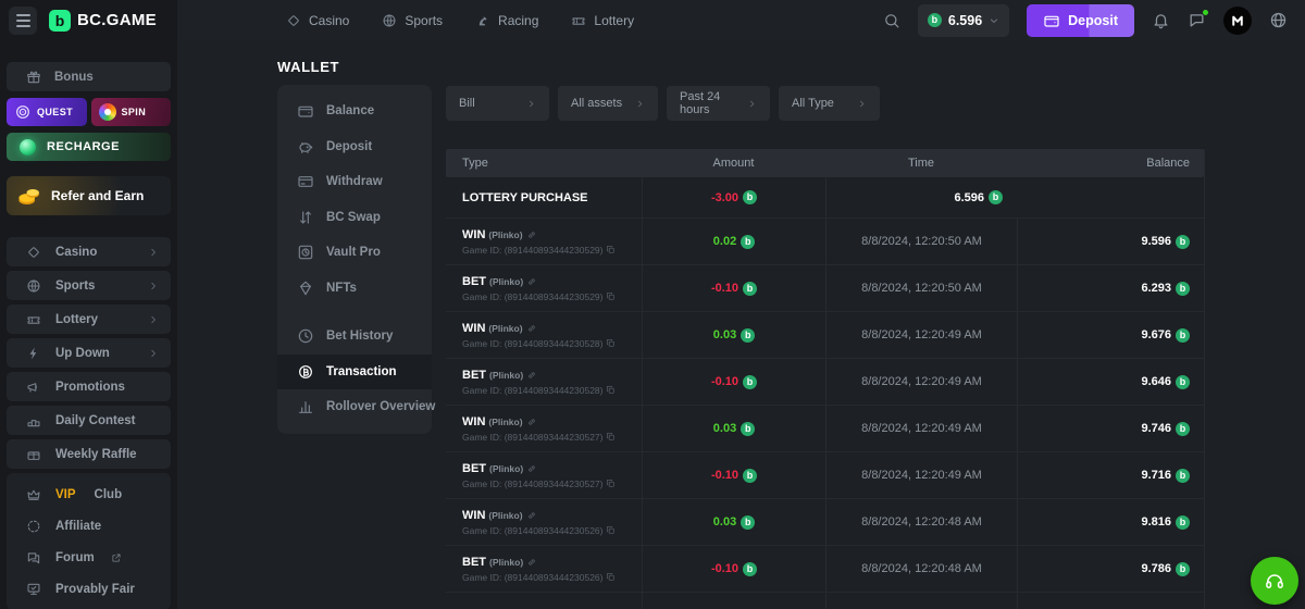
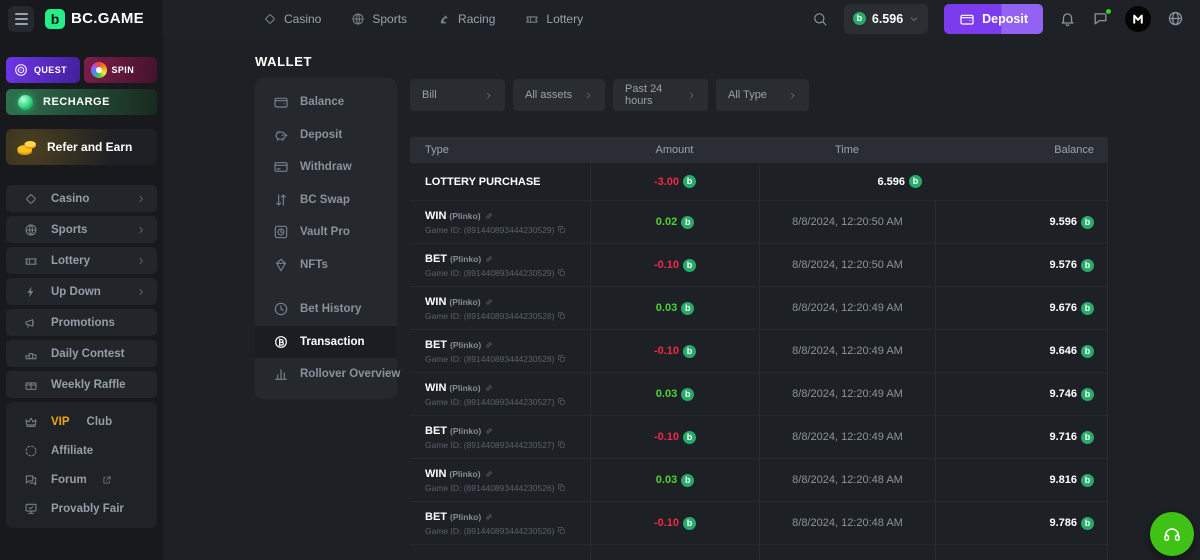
  b
  BC.GAME
  Casino
  Sports
  Racing
  Lottery
  b
  6.596
  Deposit
- Bonus
  QUEST
  SPIN
  RECHARGE
  Refer and Earn
  Casino
  Sports
  Lottery
  Up Down
  Promotions
  Daily Contest
  Weekly Raffle
  VIP
  Club
  Affiliate
  Forum
  Provably Fair
  WALLET
  Balance
  Deposit
  Withdraw
  BC Swap
  Vault Pro
  NFTs
  Bet History
  Transaction
  Rollover Overview
  Bill
  All assets
  Past 24 hours
  All Type
  Type
  Amount
  Time
  Balance
  LOTTERY PURCHASE
  -3.00
  b
  6.596
  b
  WIN
  (Plinko)
  Game ID: (891440893444230529)
  0.02
  b
  8/8/2024, 12:20:50 AM
  9.596
  b
  BET
  (Plinko)
  Game ID: (891440893444230529)
  -0.10
  b
  8/8/2024, 12:20:50 AM
- 6.293
+ 9.576
  b
  WIN
  (Plinko)
  Game ID: (891440893444230528)
  0.03
  b
  8/8/2024, 12:20:49 AM
  9.676
  b
  BET
  (Plinko)
  Game ID: (891440893444230528)
  -0.10
  b
  8/8/2024, 12:20:49 AM
  9.646
  b
  WIN
  (Plinko)
  Game ID: (891440893444230527)
  0.03
  b
  8/8/2024, 12:20:49 AM
  9.746
  b
  BET
  (Plinko)
  Game ID: (891440893444230527)
  -0.10
  b
  8/8/2024, 12:20:49 AM
  9.716
  b
  WIN
  (Plinko)
  Game ID: (891440893444230526)
  0.03
  b
  8/8/2024, 12:20:48 AM
  9.816
  b
  BET
  (Plinko)
  Game ID: (891440893444230526)
  -0.10
  b
  8/8/2024, 12:20:48 AM
  9.786
  b
